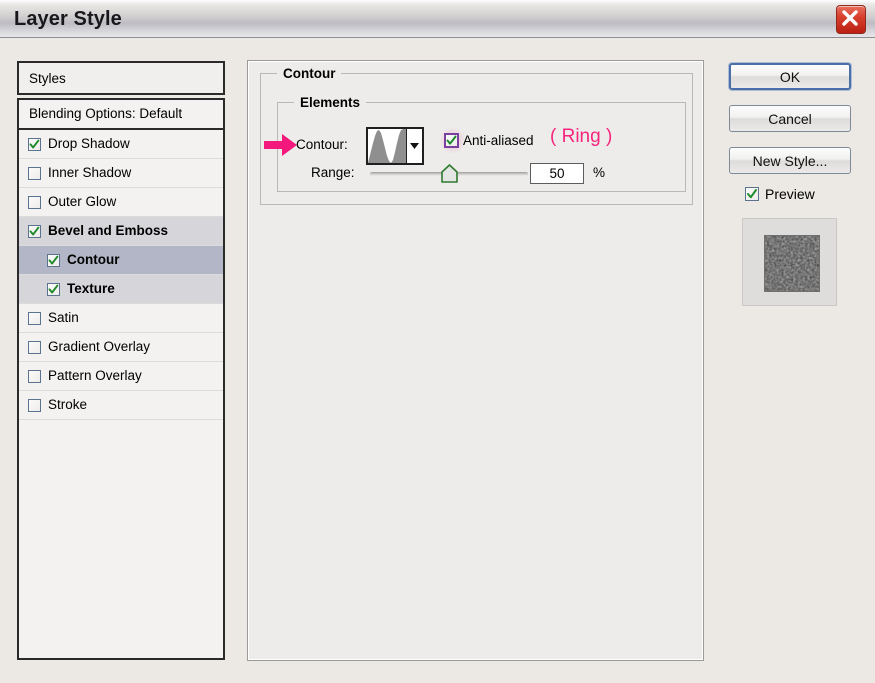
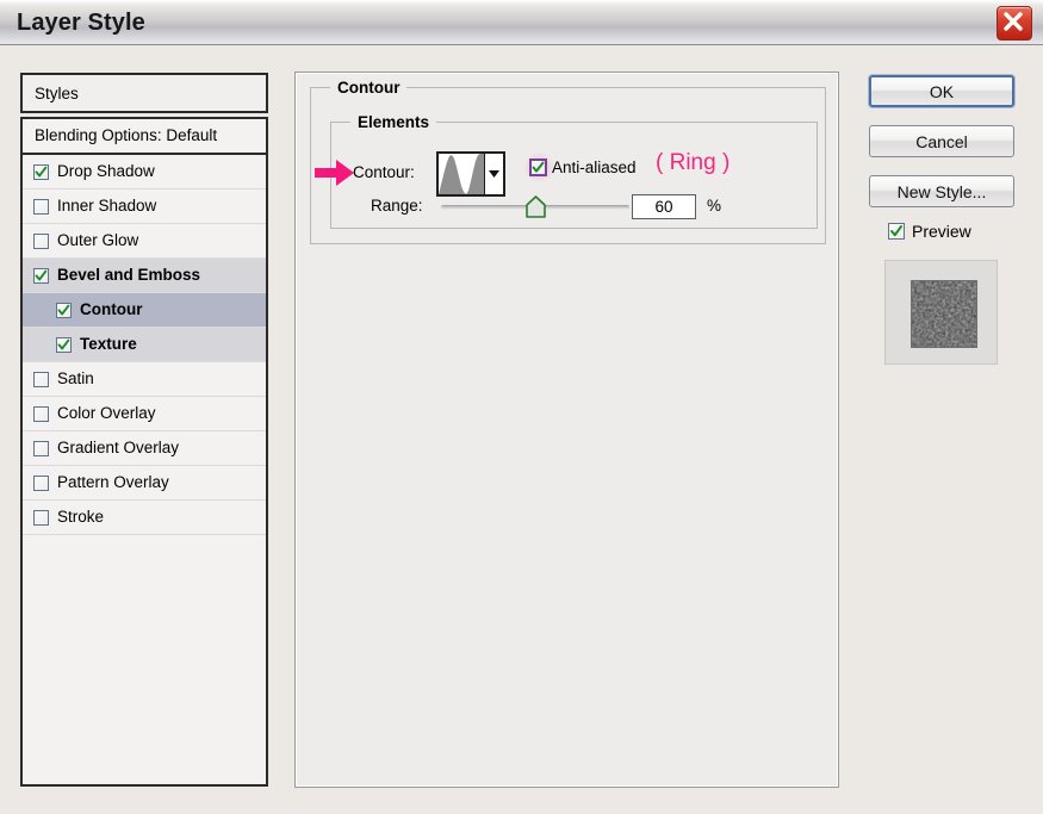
  Layer Style
  Styles
  Blending Options: Default
  Drop Shadow
  Inner Shadow
  Outer Glow
  Bevel and Emboss
  Contour
  Texture
  Satin
+ Color Overlay
  Gradient Overlay
  Pattern Overlay
  Stroke
  Contour
  Elements
  Contour:
  Anti-aliased
  ( Ring )
  Range:
- 50
+ 60
  %
  OK
  Cancel
  New Style...
  Preview
